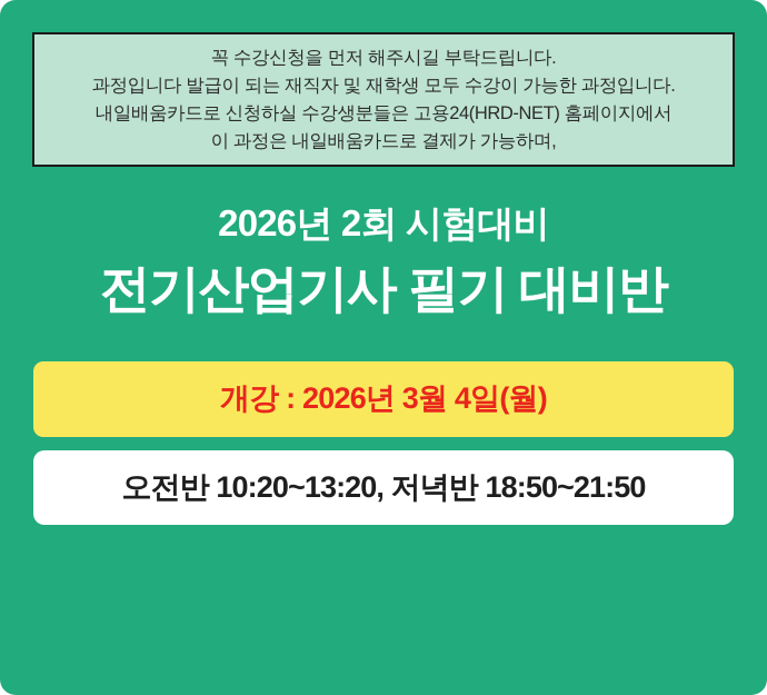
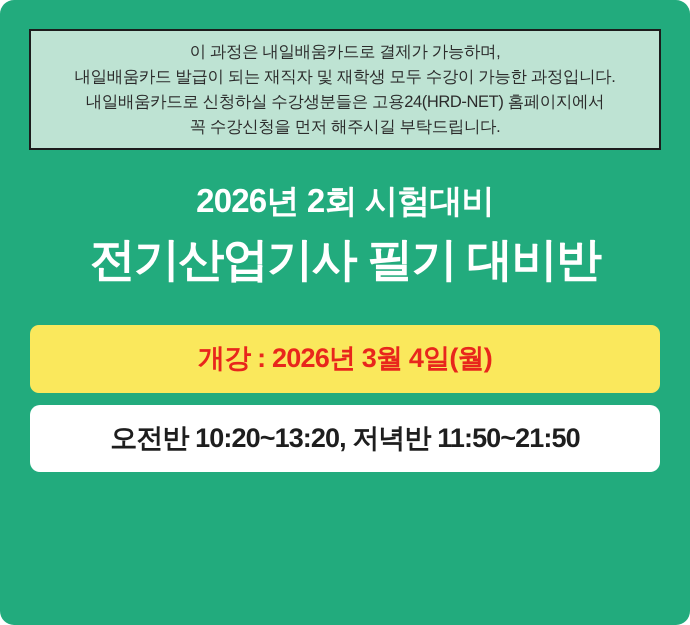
- 꼭 수강신청을 먼저 해주시길 부탁드립니다.
+ 이 과정은 내일배움카드로 결제가 가능하며,
- 과정입니다 발급이 되는 재직자 및 재학생 모두 수강이 가능한 과정입니다.
+ 내일배움카드 발급이 되는 재직자 및 재학생 모두 수강이 가능한 과정입니다.
  내일배움카드로 신청하실 수강생분들은 고용24(HRD-NET) 홈페이지에서
- 이 과정은 내일배움카드로 결제가 가능하며,
+ 꼭 수강신청을 먼저 해주시길 부탁드립니다.
  2026년 2회 시험대비
  전기산업기사 필기 대비반
  개강 : 2026년 3월 4일(월)
- 오전반 10:20~13:20, 저녁반 18:50~21:50
+ 오전반 10:20~13:20, 저녁반 11:50~21:50
